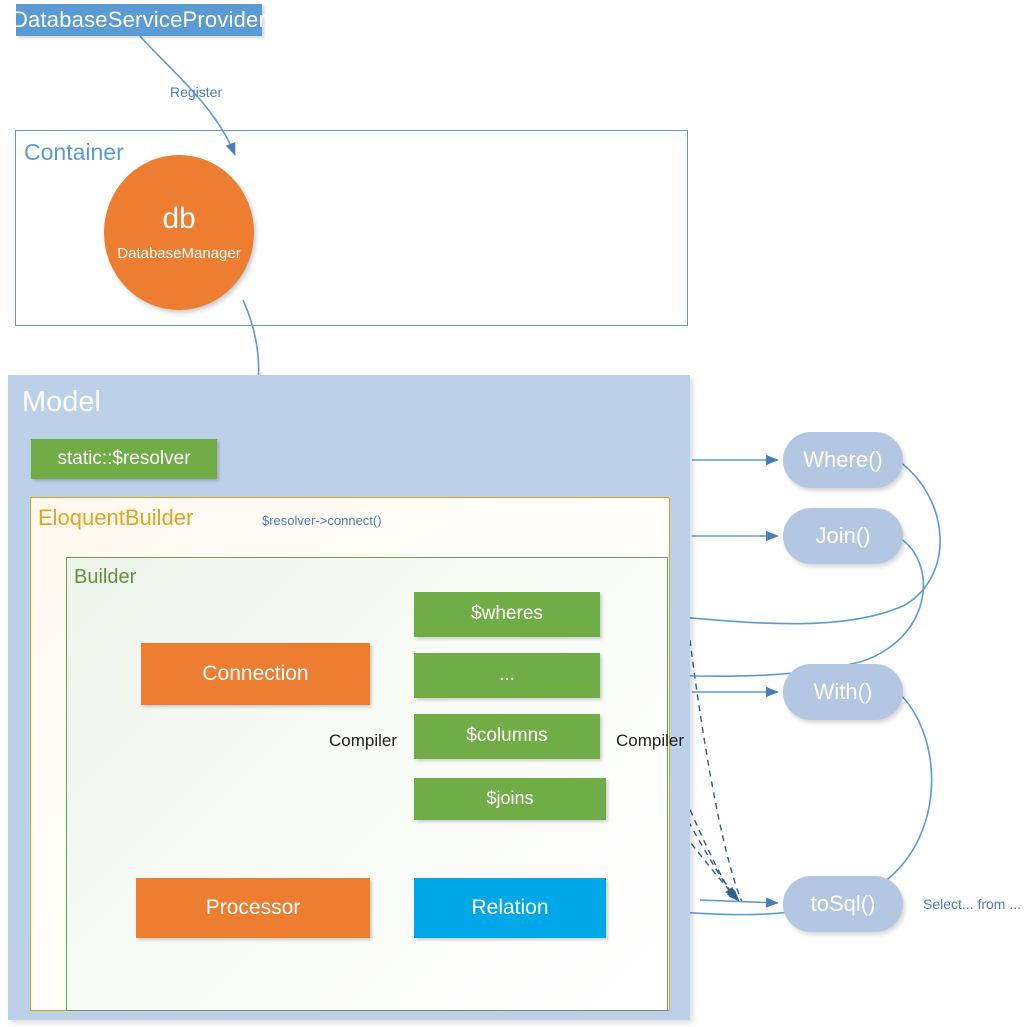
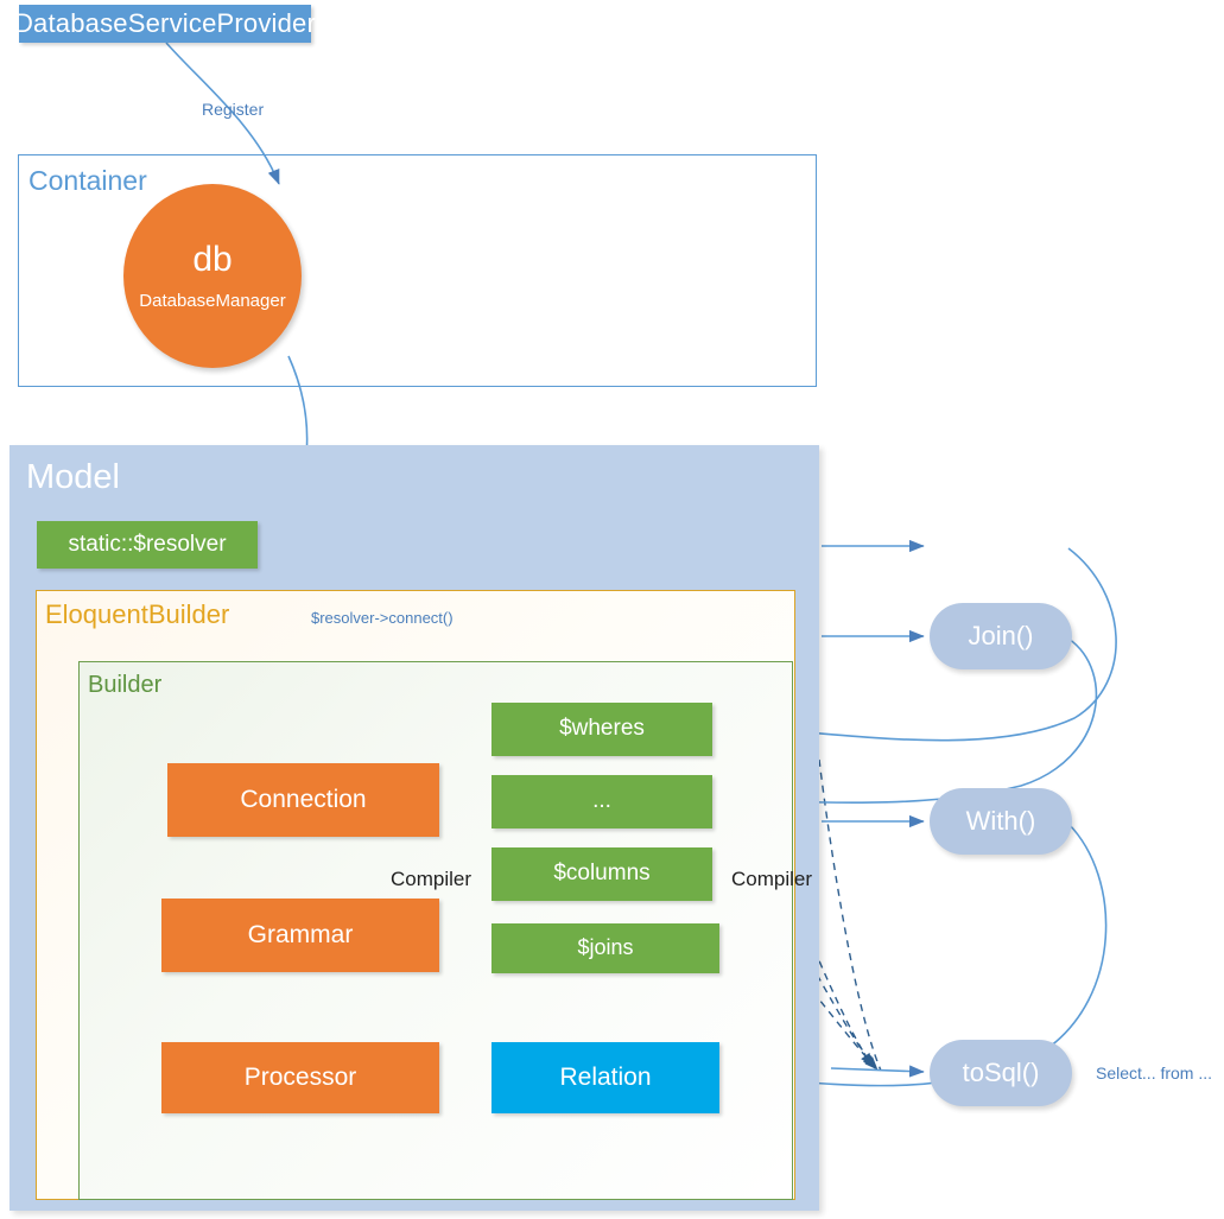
  DatabaseServiceProvider
  Register
  Container
  db
  DatabaseManager
  Model
  static::$resolver
  $resolver->connect()
  EloquentBuilder
  Builder
  Connection
+ Grammar
  Processor
  $wheres
  ...
  $columns
  $joins
  Relation
  Compiler
  Compiler
- Where()
  Join()
  With()
  toSql()
  Select... from ...
